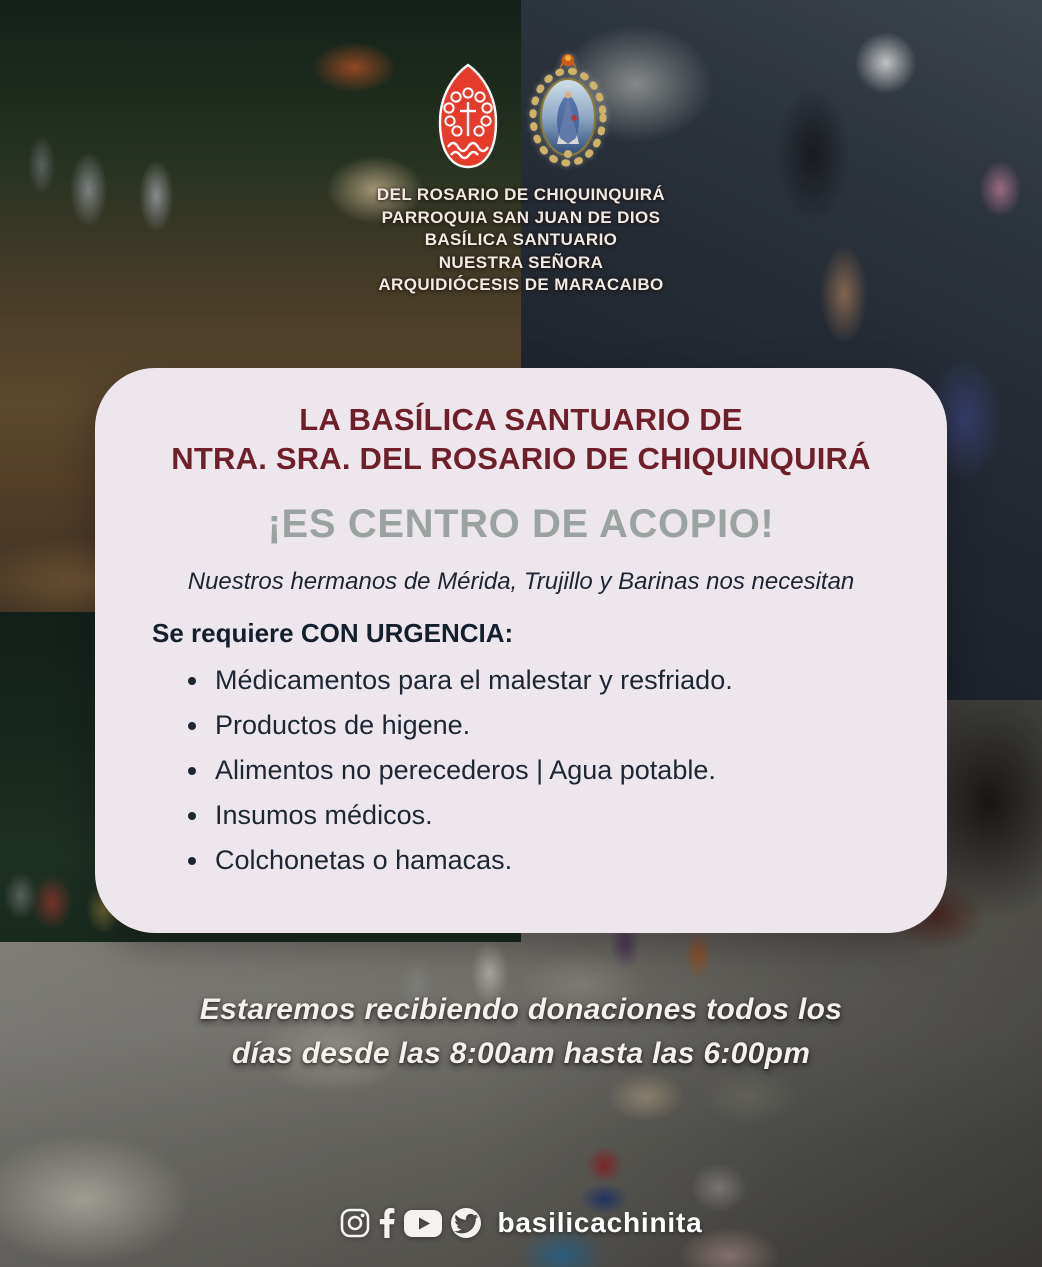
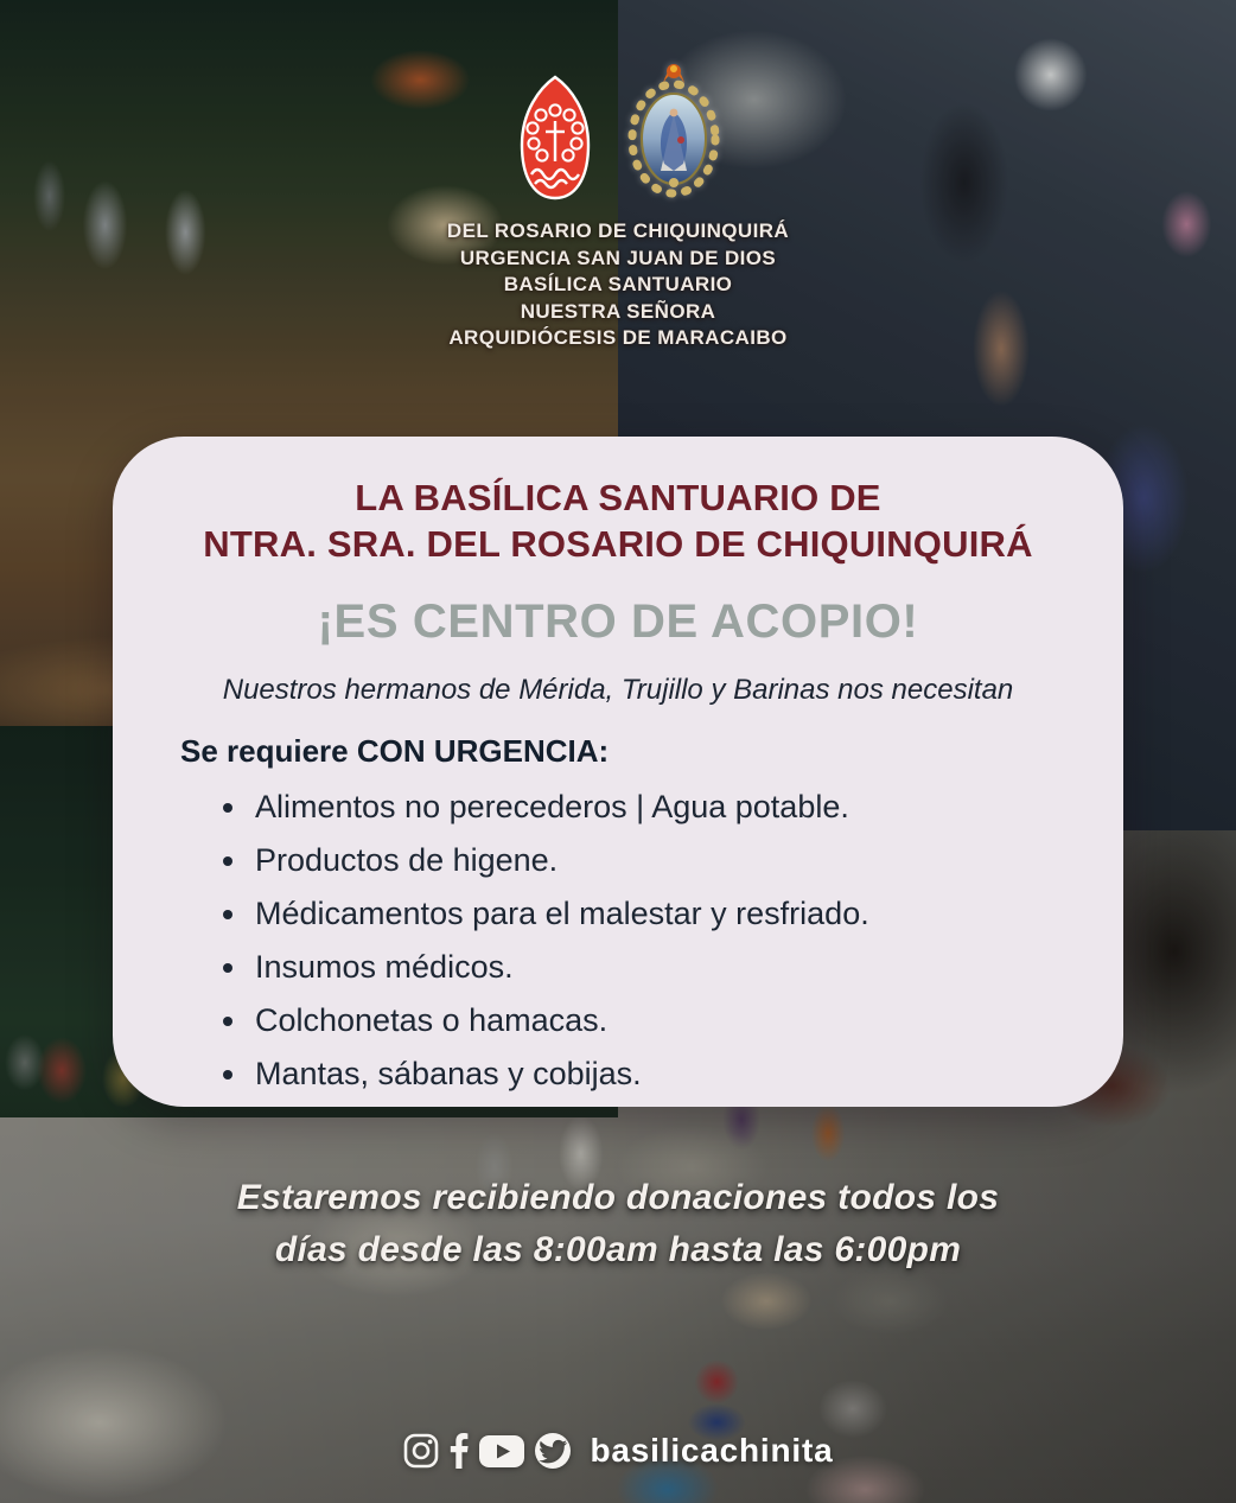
  DEL ROSARIO DE CHIQUINQUIRÁ
- PARROQUIA SAN JUAN DE DIOS
+ URGENCIA SAN JUAN DE DIOS
  BASÍLICA SANTUARIO
  NUESTRA SEÑORA
  ARQUIDIÓCESIS DE MARACAIBO
  LA BASÍLICA SANTUARIO DE
  NTRA. SRA. DEL ROSARIO DE CHIQUINQUIRÁ
  ¡ES CENTRO DE ACOPIO!
  Nuestros hermanos de Mérida, Trujillo y Barinas nos necesitan
  Se requiere CON URGENCIA:
- Médicamentos para el malestar y resfriado.
+ Alimentos no perecederos | Agua potable.
  Productos de higene.
- Alimentos no perecederos | Agua potable.
+ Médicamentos para el malestar y resfriado.
  Insumos médicos.
  Colchonetas o hamacas.
+ Mantas, sábanas y cobijas.
  Estaremos recibiendo donaciones todos los
  días desde las 8:00am hasta las 6:00pm
  basilicachinita
